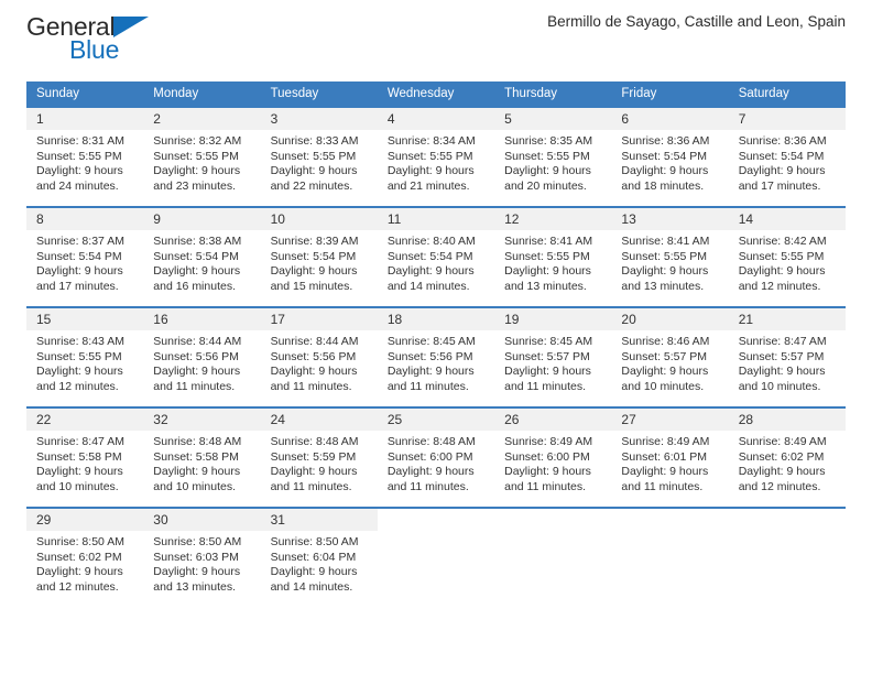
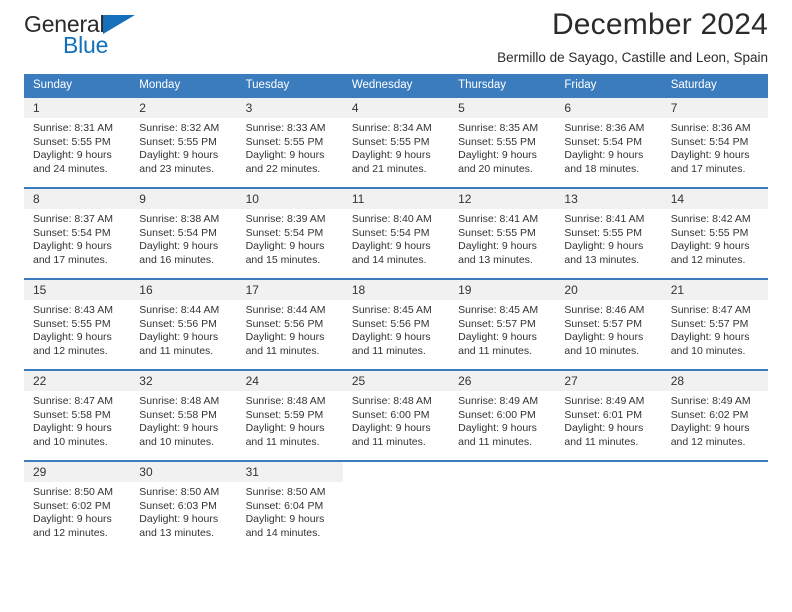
  General
  Blue
+ December 2024
  Bermillo de Sayago, Castille and Leon, Spain
  Sunday	Monday	Tuesday	Wednesday	Thursday	Friday	Saturday
  1Sunrise: 8:31 AMSunset: 5:55 PMDaylight: 9 hoursand 24 minutes.	2Sunrise: 8:32 AMSunset: 5:55 PMDaylight: 9 hoursand 23 minutes.	3Sunrise: 8:33 AMSunset: 5:55 PMDaylight: 9 hoursand 22 minutes.	4Sunrise: 8:34 AMSunset: 5:55 PMDaylight: 9 hoursand 21 minutes.	5Sunrise: 8:35 AMSunset: 5:55 PMDaylight: 9 hoursand 20 minutes.	6Sunrise: 8:36 AMSunset: 5:54 PMDaylight: 9 hoursand 18 minutes.	7Sunrise: 8:36 AMSunset: 5:54 PMDaylight: 9 hoursand 17 minutes.
  8Sunrise: 8:37 AMSunset: 5:54 PMDaylight: 9 hoursand 17 minutes.	9Sunrise: 8:38 AMSunset: 5:54 PMDaylight: 9 hoursand 16 minutes.	10Sunrise: 8:39 AMSunset: 5:54 PMDaylight: 9 hoursand 15 minutes.	11Sunrise: 8:40 AMSunset: 5:54 PMDaylight: 9 hoursand 14 minutes.	12Sunrise: 8:41 AMSunset: 5:55 PMDaylight: 9 hoursand 13 minutes.	13Sunrise: 8:41 AMSunset: 5:55 PMDaylight: 9 hoursand 13 minutes.	14Sunrise: 8:42 AMSunset: 5:55 PMDaylight: 9 hoursand 12 minutes.
  15Sunrise: 8:43 AMSunset: 5:55 PMDaylight: 9 hoursand 12 minutes.	16Sunrise: 8:44 AMSunset: 5:56 PMDaylight: 9 hoursand 11 minutes.	17Sunrise: 8:44 AMSunset: 5:56 PMDaylight: 9 hoursand 11 minutes.	18Sunrise: 8:45 AMSunset: 5:56 PMDaylight: 9 hoursand 11 minutes.	19Sunrise: 8:45 AMSunset: 5:57 PMDaylight: 9 hoursand 11 minutes.	20Sunrise: 8:46 AMSunset: 5:57 PMDaylight: 9 hoursand 10 minutes.	21Sunrise: 8:47 AMSunset: 5:57 PMDaylight: 9 hoursand 10 minutes.
  22Sunrise: 8:47 AMSunset: 5:58 PMDaylight: 9 hoursand 10 minutes.	32Sunrise: 8:48 AMSunset: 5:58 PMDaylight: 9 hoursand 10 minutes.	24Sunrise: 8:48 AMSunset: 5:59 PMDaylight: 9 hoursand 11 minutes.	25Sunrise: 8:48 AMSunset: 6:00 PMDaylight: 9 hoursand 11 minutes.	26Sunrise: 8:49 AMSunset: 6:00 PMDaylight: 9 hoursand 11 minutes.	27Sunrise: 8:49 AMSunset: 6:01 PMDaylight: 9 hoursand 11 minutes.	28Sunrise: 8:49 AMSunset: 6:02 PMDaylight: 9 hoursand 12 minutes.
  29Sunrise: 8:50 AMSunset: 6:02 PMDaylight: 9 hoursand 12 minutes.	30Sunrise: 8:50 AMSunset: 6:03 PMDaylight: 9 hoursand 13 minutes.	31Sunrise: 8:50 AMSunset: 6:04 PMDaylight: 9 hoursand 14 minutes.
